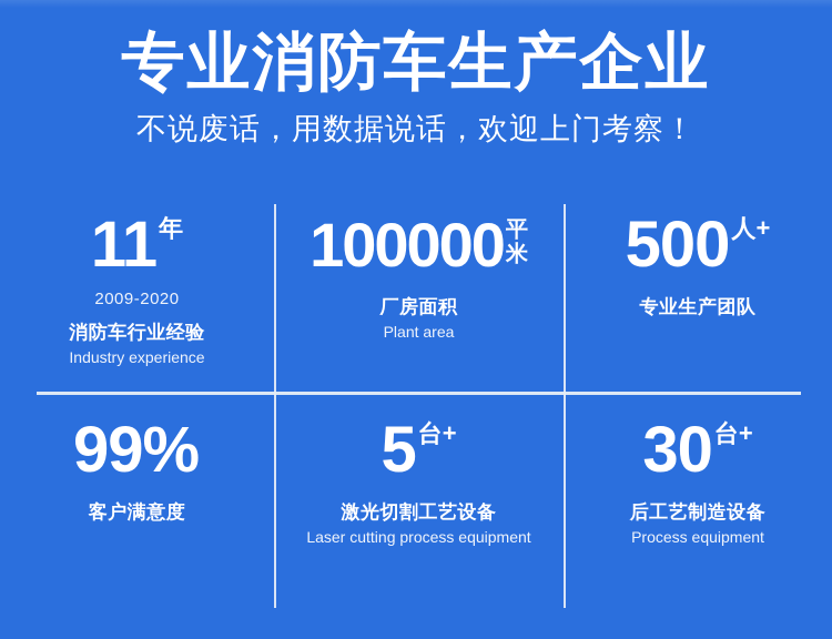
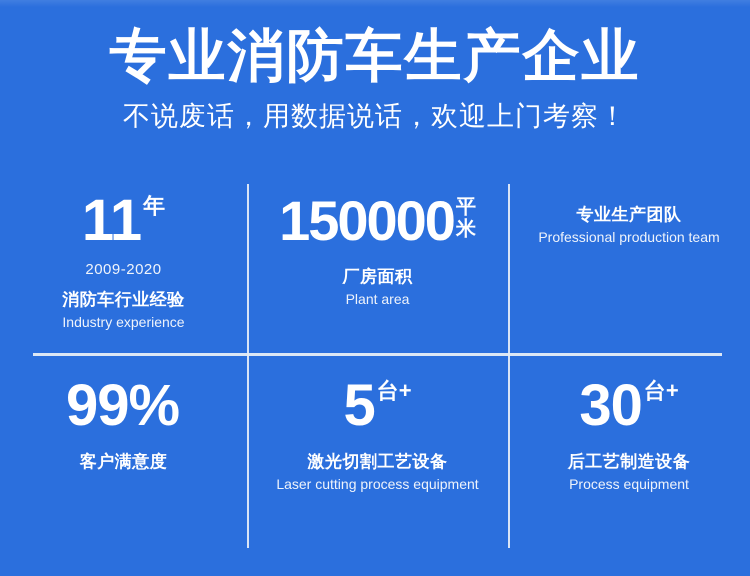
  专业消防车生产企业
  不说废话，用数据说话，欢迎上门考察！
  11
  年
  2009-2020
  消防车行业经验
  Industry experience
- 100000
+ 150000
  平
  米
  厂房面积
  Plant area
- 500
- 人+
  专业生产团队
+ Professional production team
  99%
  客户满意度
  5
  台+
  激光切割工艺设备
  Laser cutting process equipment
  30
  台+
  后工艺制造设备
  Process equipment
